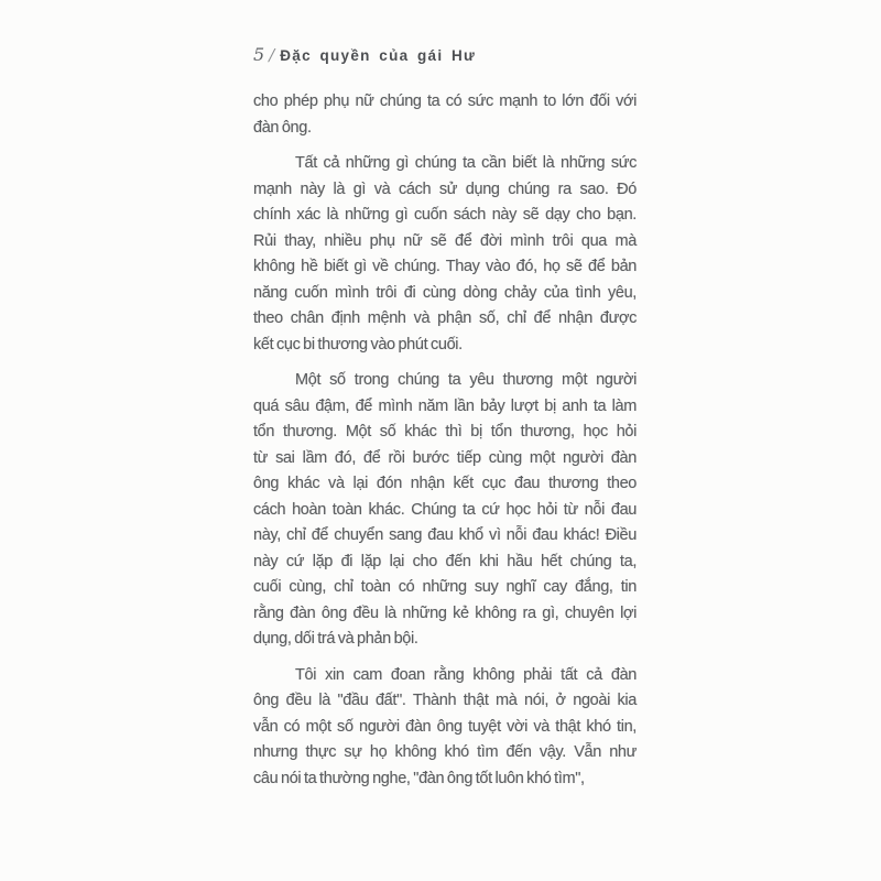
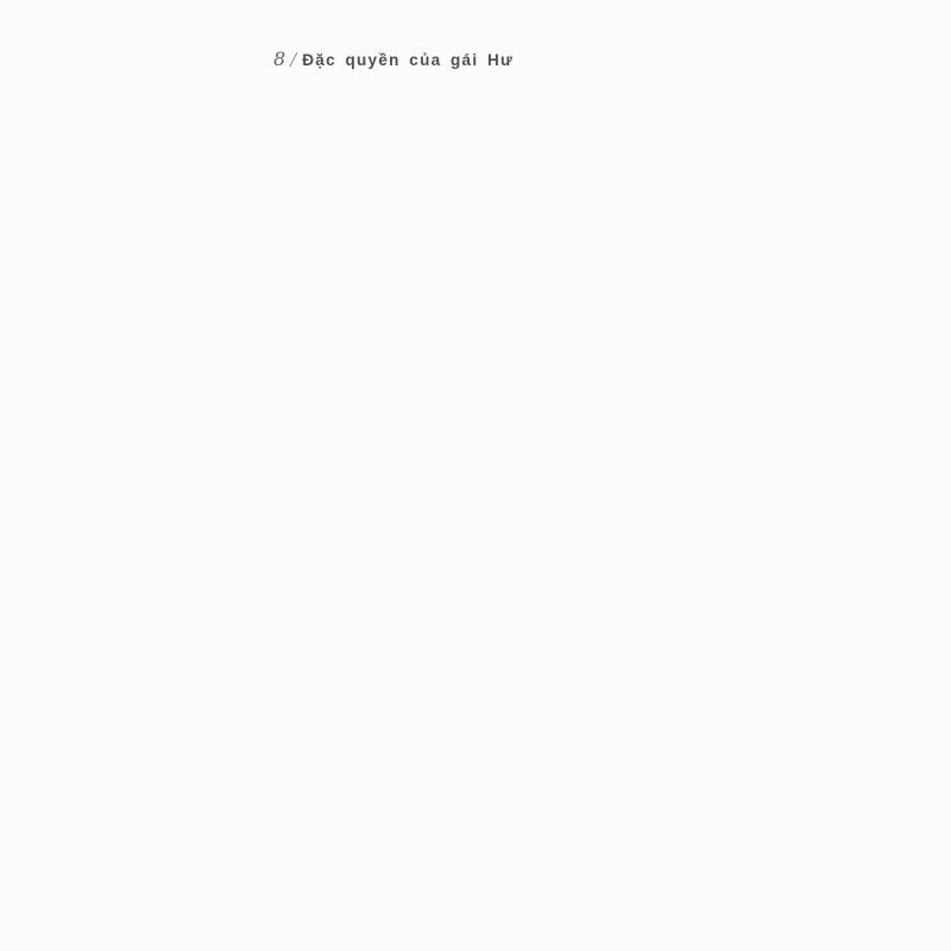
- 5 / Đặc quyền của gái Hư
+ 8 / Đặc quyền của gái Hư
- cho phép phụ nữ chúng ta có sức mạnh to lớn đối với
- đàn ông.
- Tất cả những gì chúng ta cần biết là những sức
- mạnh này là gì và cách sử dụng chúng ra sao. Đó
- chính xác là những gì cuốn sách này sẽ dạy cho bạn.
- Rủi thay, nhiều phụ nữ sẽ để đời mình trôi qua mà
- không hề biết gì về chúng. Thay vào đó, họ sẽ để bản
- năng cuốn mình trôi đi cùng dòng chảy của tình yêu,
- theo chân định mệnh và phận số, chỉ để nhận được
- kết cục bi thương vào phút cuối.
- Một số trong chúng ta yêu thương một người
- quá sâu đậm, để mình năm lần bảy lượt bị anh ta làm
- tổn thương. Một số khác thì bị tổn thương, học hỏi
- từ sai lầm đó, để rồi bước tiếp cùng một người đàn
- ông khác và lại đón nhận kết cục đau thương theo
- cách hoàn toàn khác. Chúng ta cứ học hỏi từ nỗi đau
- này, chỉ để chuyển sang đau khổ vì nỗi đau khác! Điều
- này cứ lặp đi lặp lại cho đến khi hầu hết chúng ta,
- cuối cùng, chỉ toàn có những suy nghĩ cay đắng, tin
- rằng đàn ông đều là những kẻ không ra gì, chuyên lợi
- dụng, dối trá và phản bội.
- Tôi xin cam đoan rằng không phải tất cả đàn
- ông đều là "đầu đất". Thành thật mà nói, ở ngoài kia
- vẫn có một số người đàn ông tuyệt vời và thật khó tin,
- nhưng thực sự họ không khó tìm đến vậy. Vẫn như
- câu nói ta thường nghe, "đàn ông tốt luôn khó tìm",
